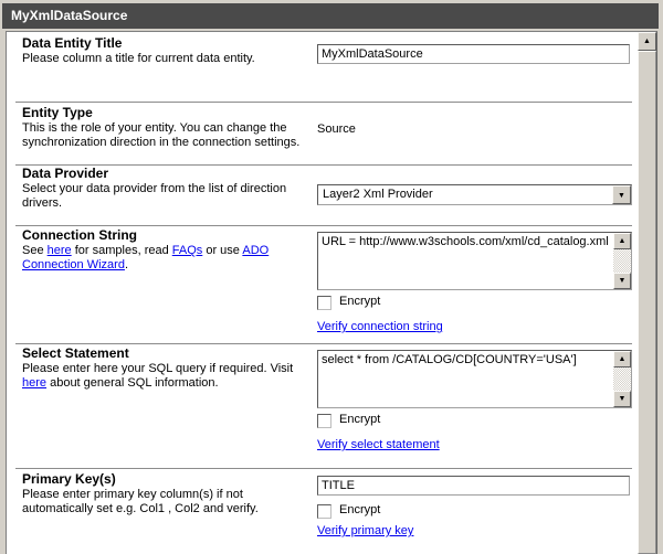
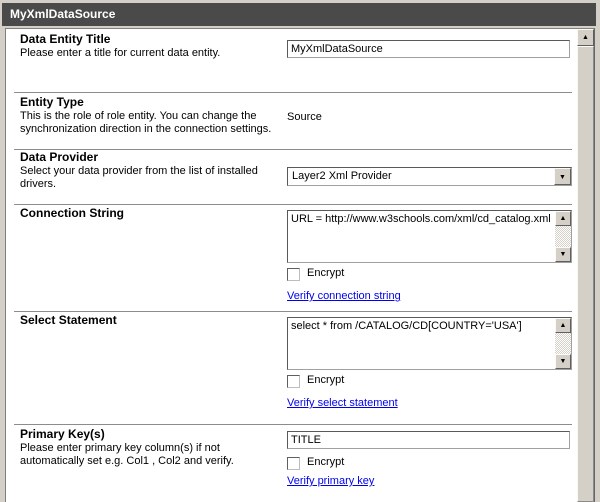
  MyXmlDataSource
  Data Entity Title
- Please column a title for current data entity.
+ Please enter a title for current data entity.
  MyXmlDataSource
  Entity Type
- This is the role of your entity. You can change the synchronization direction in the connection settings.
+ This is the role of role entity. You can change the synchronization direction in the connection settings.
  Source
  Data Provider
- Select your data provider from the list of direction drivers.
+ Select your data provider from the list of installed drivers.
  Layer2 Xml Provider
  Connection String
- See here for samples, read FAQs or use ADO Connection Wizard.
  Encrypt
  Verify connection string
  Select Statement
- Please enter here your SQL query if required. Visit here about general SQL information.
  select * from /CATALOG/CD[COUNTRY='USA']
  Encrypt
  Verify select statement
  Primary Key(s)
  Please enter primary key column(s) if not automatically set e.g. Col1 , Col2 and verify.
  TITLE
  Encrypt
  Verify primary key
